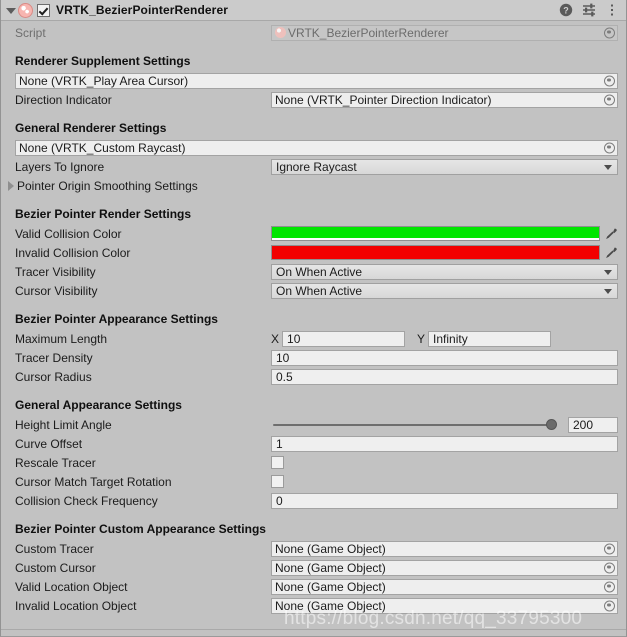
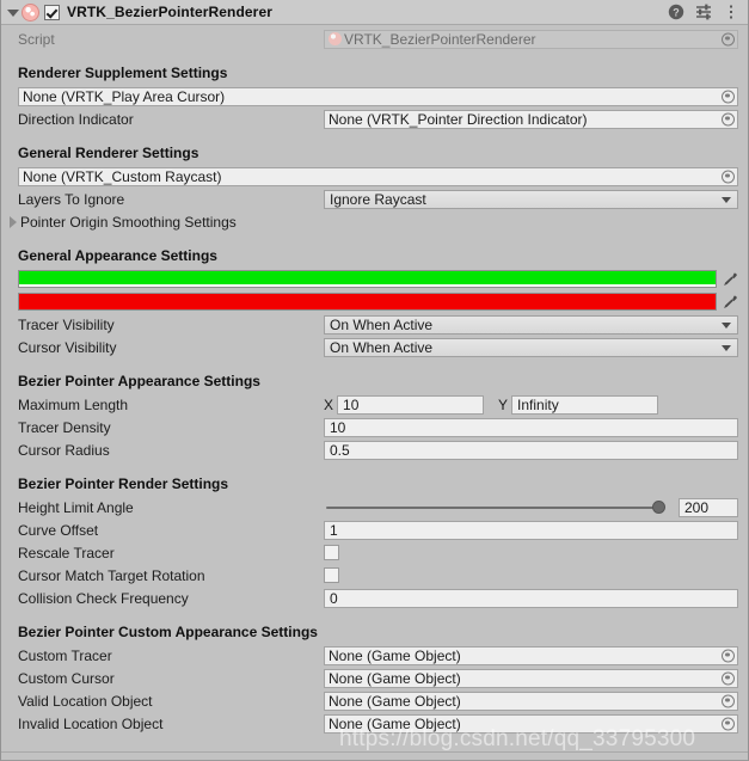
  VRTK_BezierPointerRenderer
  ?
  Script
  VRTK_BezierPointerRenderer
  Renderer Supplement Settings
  None (VRTK_Play Area Cursor)
  Direction Indicator
  None (VRTK_Pointer Direction Indicator)
  General Renderer Settings
  None (VRTK_Custom Raycast)
  Layers To Ignore
  Ignore Raycast
  Pointer Origin Smoothing Settings
- Bezier Pointer Render Settings
+ General Appearance Settings
- Valid Collision Color
- Invalid Collision Color
  Tracer Visibility
  On When Active
  Cursor Visibility
  On When Active
  Bezier Pointer Appearance Settings
  Maximum Length
  X
  10
  Y
  Infinity
  Tracer Density
  10
  Cursor Radius
  0.5
- General Appearance Settings
+ Bezier Pointer Render Settings
  Height Limit Angle
  200
  Curve Offset
  1
  Rescale Tracer
  Cursor Match Target Rotation
  Collision Check Frequency
  0
  Bezier Pointer Custom Appearance Settings
  Custom Tracer
  None (Game Object)
  Custom Cursor
  None (Game Object)
  Valid Location Object
  None (Game Object)
  Invalid Location Object
  None (Game Object)
  https://blog.csdn.net/qq_33795300
